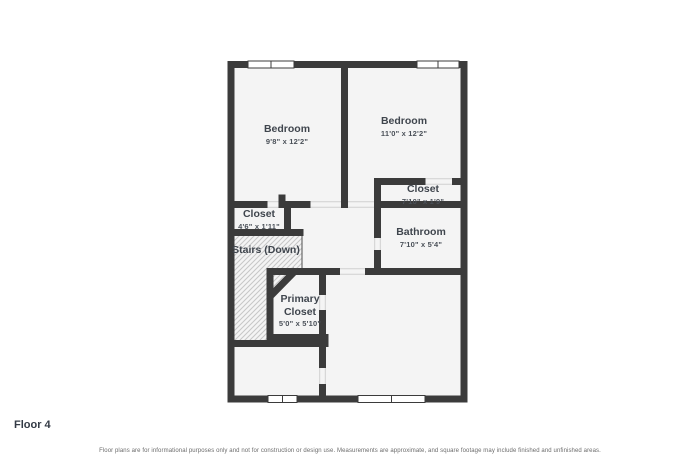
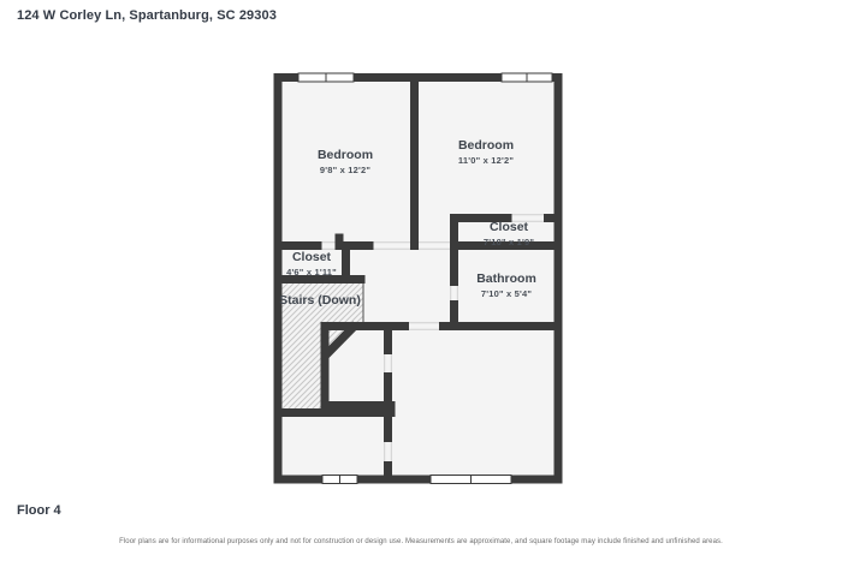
+ 124 W Corley Ln, Spartanburg, SC 29303
  Bedroom
  9'8" x 12'2"
  Bedroom
  11'0" x 12'2"
  Closet
  7'10" x 1'9"
  Bathroom
  7'10" x 5'4"
  Closet
  4'6" x 1'11"
  Stairs (Down)
- Primary Closet
- 5'0" x 5'10"
  Floor 4
